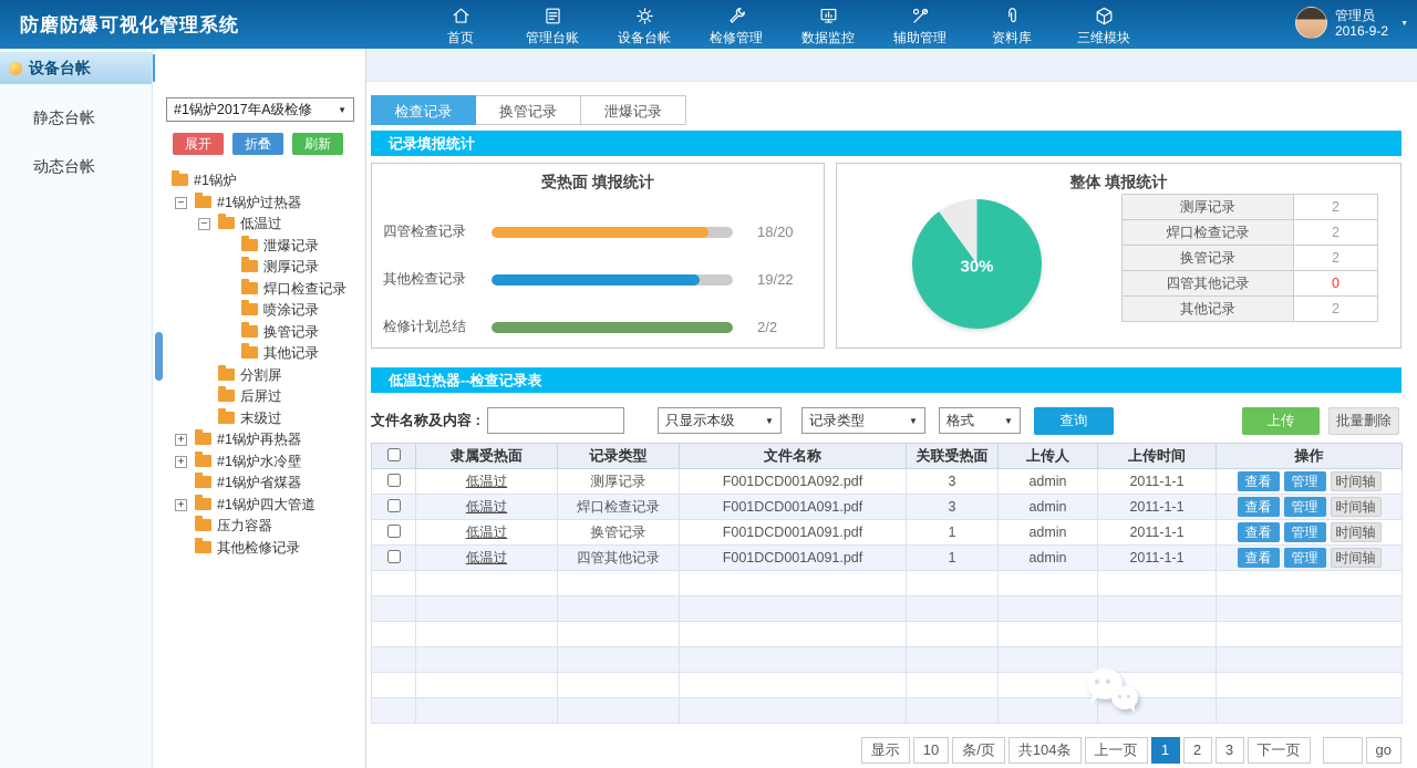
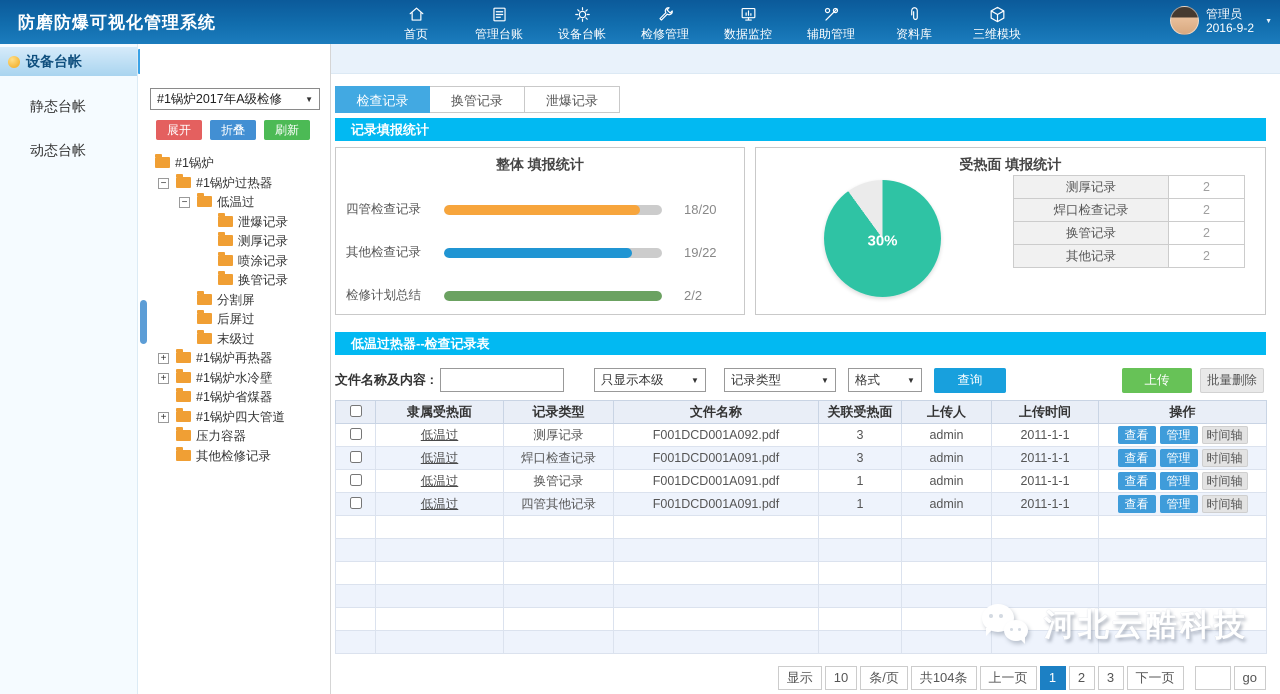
  防磨防爆可视化管理系统
  首页
  管理台账
  设备台帐
  检修管理
  数据监控
  辅助管理
  资料库
  三维模块
  管理员
  2016-9-2
  设备台帐
  静态台帐
  动态台帐
  #1锅炉2017年A级检修
  ▼
  展开
  折叠
  刷新
  #1锅炉
  −
  #1锅炉过热器
  −
  低温过
  泄爆记录
  测厚记录
- 焊口检查记录
  喷涂记录
  换管记录
- 其他记录
  分割屏
  后屏过
  末级过
  +
  #1锅炉再热器
  +
  #1锅炉水冷壁
  #1锅炉省煤器
  +
  #1锅炉四大管道
  压力容器
  其他检修记录
  检查记录
  换管记录
  泄爆记录
  记录填报统计
- 受热面 填报统计
+ 整体 填报统计
  四管检查记录
  18/20
  其他检查记录
  19/22
  检修计划总结
  2/2
- 整体 填报统计
+ 受热面 填报统计
  30%
  测厚记录	2
  焊口检查记录	2
  换管记录	2
- 四管其他记录	0
  其他记录	2
  低温过热器--检查记录表
  文件名称及内容 :
  只显示本级
  ▼
  记录类型
  ▼
  格式
  ▼
  查询
  上传
  批量删除
  	隶属受热面	记录类型	文件名称	关联受热面	上传人	上传时间	操作
  	低温过	测厚记录	F001DCD001A092.pdf	3	admin	2011-1-1	查看 管理 时间轴
  	低温过	焊口检查记录	F001DCD001A091.pdf	3	admin	2011-1-1	查看 管理 时间轴
  	低温过	换管记录	F001DCD001A091.pdf	1	admin	2011-1-1	查看 管理 时间轴
  	低温过	四管其他记录	F001DCD001A091.pdf	1	admin	2011-1-1	查看 管理 时间轴
  显示
  10
  条/页
  共104条
  上一页
  1
  2
  3
  下一页
  go
+ 河北云酷科技
